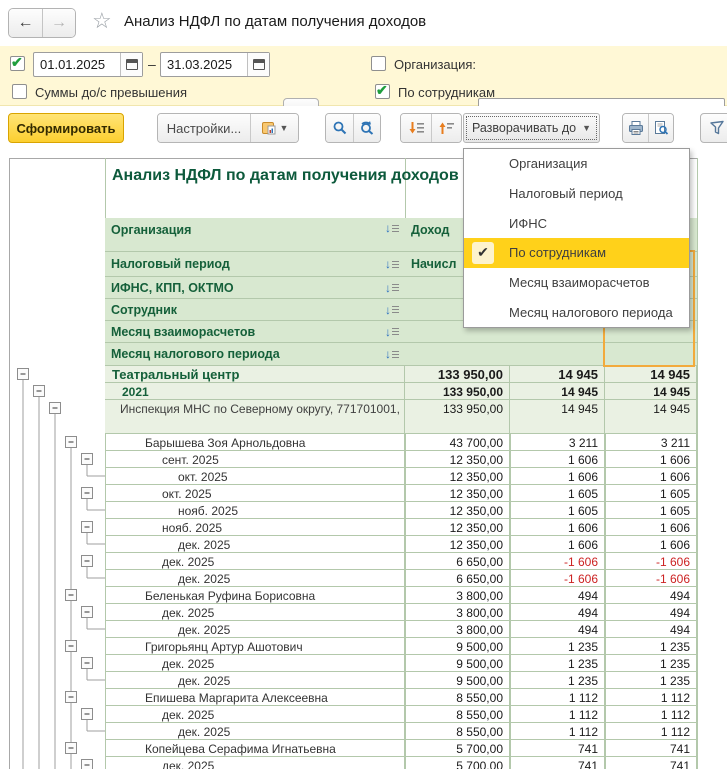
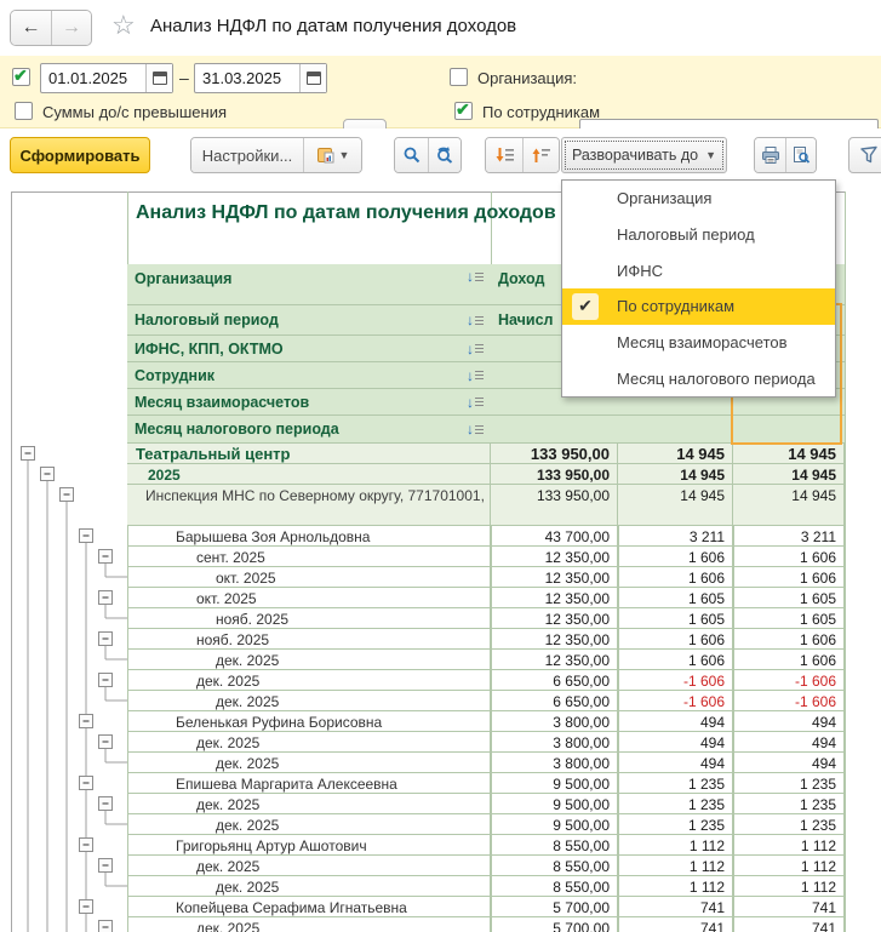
  ←
  →
  ☆
  Анализ НДФЛ по датам получения доходов
  01.01.2025
  –
  31.03.2025
  Организация:
  Суммы до/с превышения
  По сотрудникам
  Сформировать
  Настройки...
  ▼
  Разворачивать до
  ▼
  Анализ НДФЛ по датам получения доходов
  Организация
  ↓
  Налоговый период
  ↓
  ИФНС, КПП, ОКТМО
  ↓
  Сотрудник
  ↓
  Месяц взаиморасчетов
  ↓
  Месяц налогового периода
  ↓
  Доход
  Начисл
  Театральный центр
  133 950,00
  14 945
  14 945
- 2021
+ 2025
  133 950,00
  14 945
  14 945
  Инспекция МНС по Северному округу, 771701001,
  133 950,00
  14 945
  14 945
  Барышева Зоя Арнольдовна
  43 700,00
  3 211
  3 211
  сент. 2025
  12 350,00
  1 606
  1 606
  окт. 2025
  12 350,00
  1 606
  1 606
  окт. 2025
  12 350,00
  1 605
  1 605
  нояб. 2025
  12 350,00
  1 605
  1 605
  нояб. 2025
  12 350,00
  1 606
  1 606
  дек. 2025
  12 350,00
  1 606
  1 606
  дек. 2025
  6 650,00
  -1 606
  -1 606
  дек. 2025
  6 650,00
  -1 606
  -1 606
  Беленькая Руфина Борисовна
  3 800,00
  494
  494
  дек. 2025
  3 800,00
  494
  494
  дек. 2025
  3 800,00
  494
  494
- Григорьянц Артур Ашотович
+ Епишева Маргарита Алексеевна
  9 500,00
  1 235
  1 235
  дек. 2025
  9 500,00
  1 235
  1 235
  дек. 2025
  9 500,00
  1 235
  1 235
- Епишева Маргарита Алексеевна
+ Григорьянц Артур Ашотович
  8 550,00
  1 112
  1 112
  дек. 2025
  8 550,00
  1 112
  1 112
  дек. 2025
  8 550,00
  1 112
  1 112
  Копейцева Серафима Игнатьевна
  5 700,00
  741
  741
  дек. 2025
  5 700,00
  741
  741
  Организация
  Налоговый период
  ИФНС
  ✔
  По сотрудникам
  Месяц взаиморасчетов
  Месяц налогового периода
